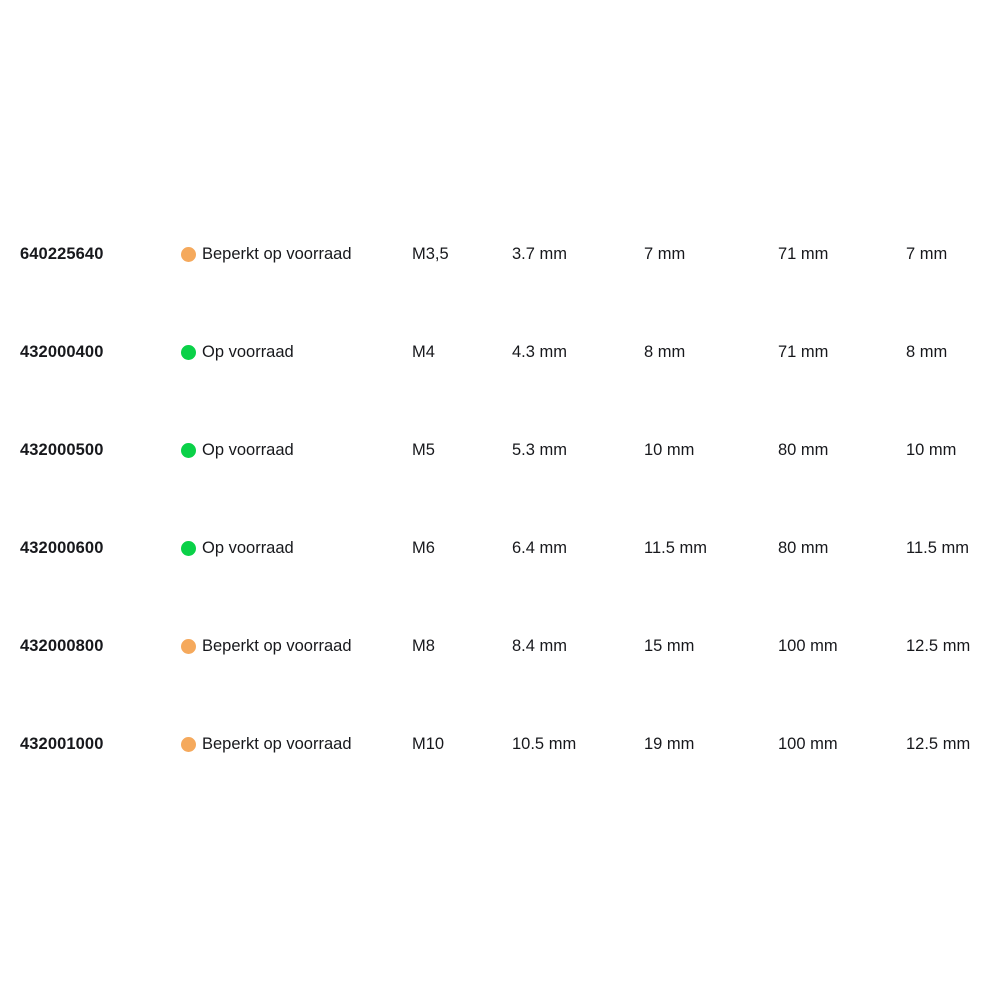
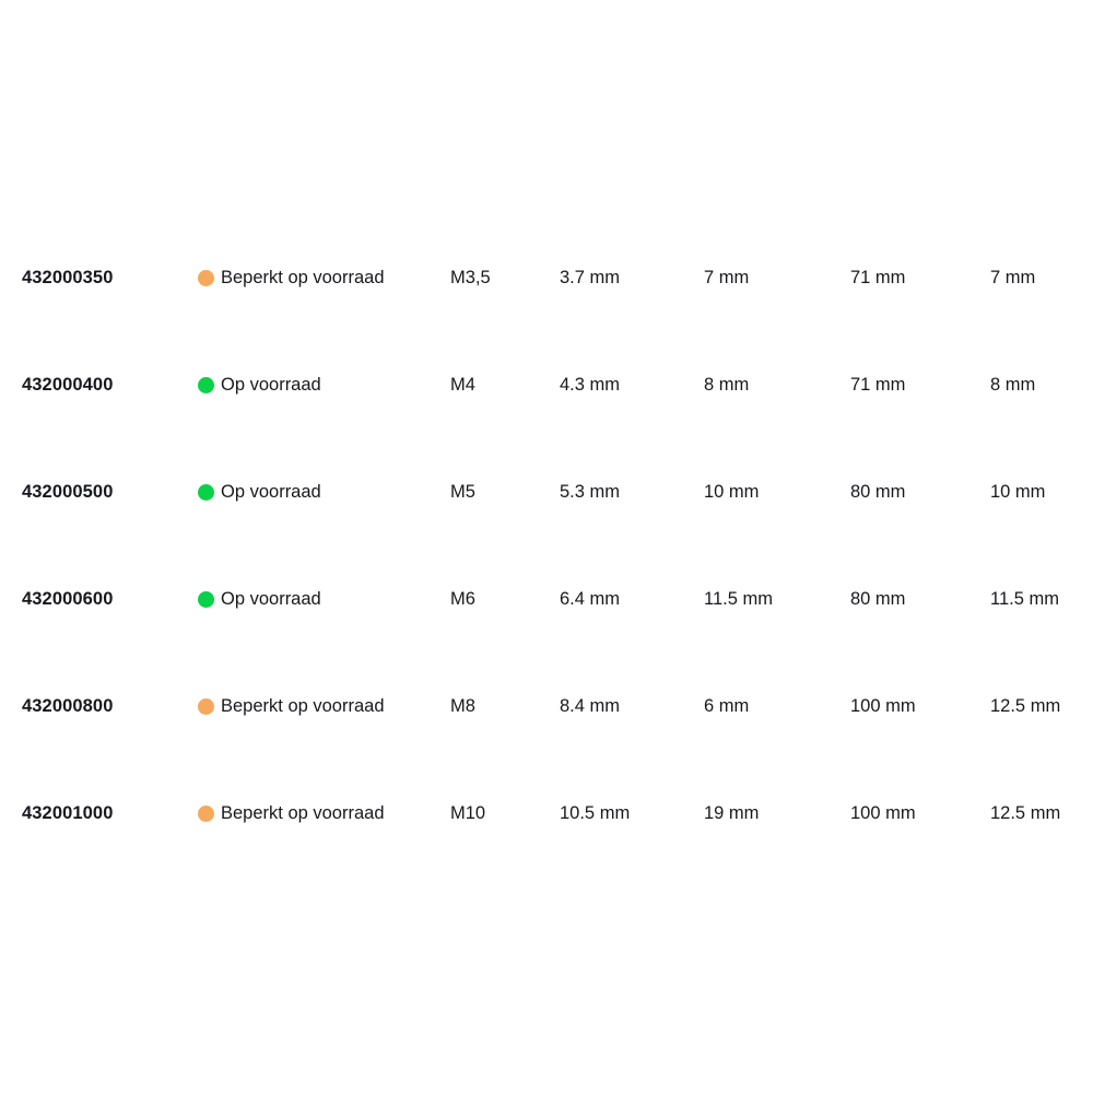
- 640225640
+ 432000350
  Beperkt op voorraad
  M3,5
  3.7 mm
  7 mm
  71 mm
  7 mm
  432000400
  Op voorraad
  M4
  4.3 mm
  8 mm
  71 mm
  8 mm
  432000500
  Op voorraad
  M5
  5.3 mm
  10 mm
  80 mm
  10 mm
  432000600
  Op voorraad
  M6
  6.4 mm
  11.5 mm
  80 mm
  11.5 mm
  432000800
  Beperkt op voorraad
  M8
  8.4 mm
- 15 mm
+ 6 mm
  100 mm
  12.5 mm
  432001000
  Beperkt op voorraad
  M10
  10.5 mm
  19 mm
  100 mm
  12.5 mm
